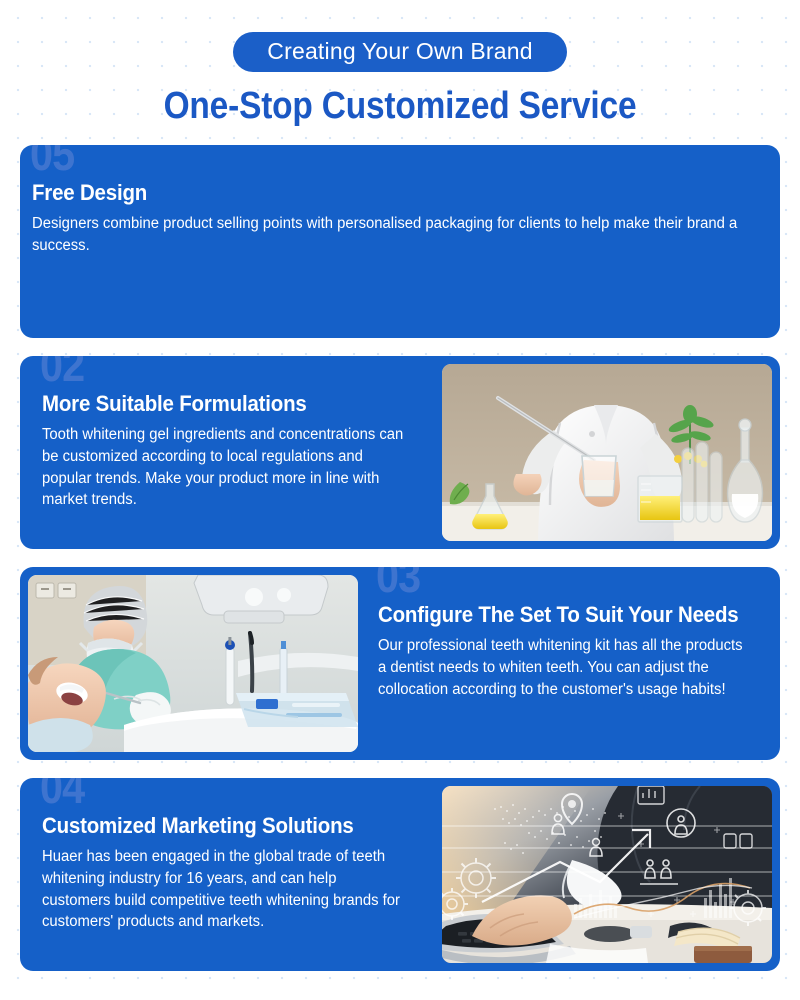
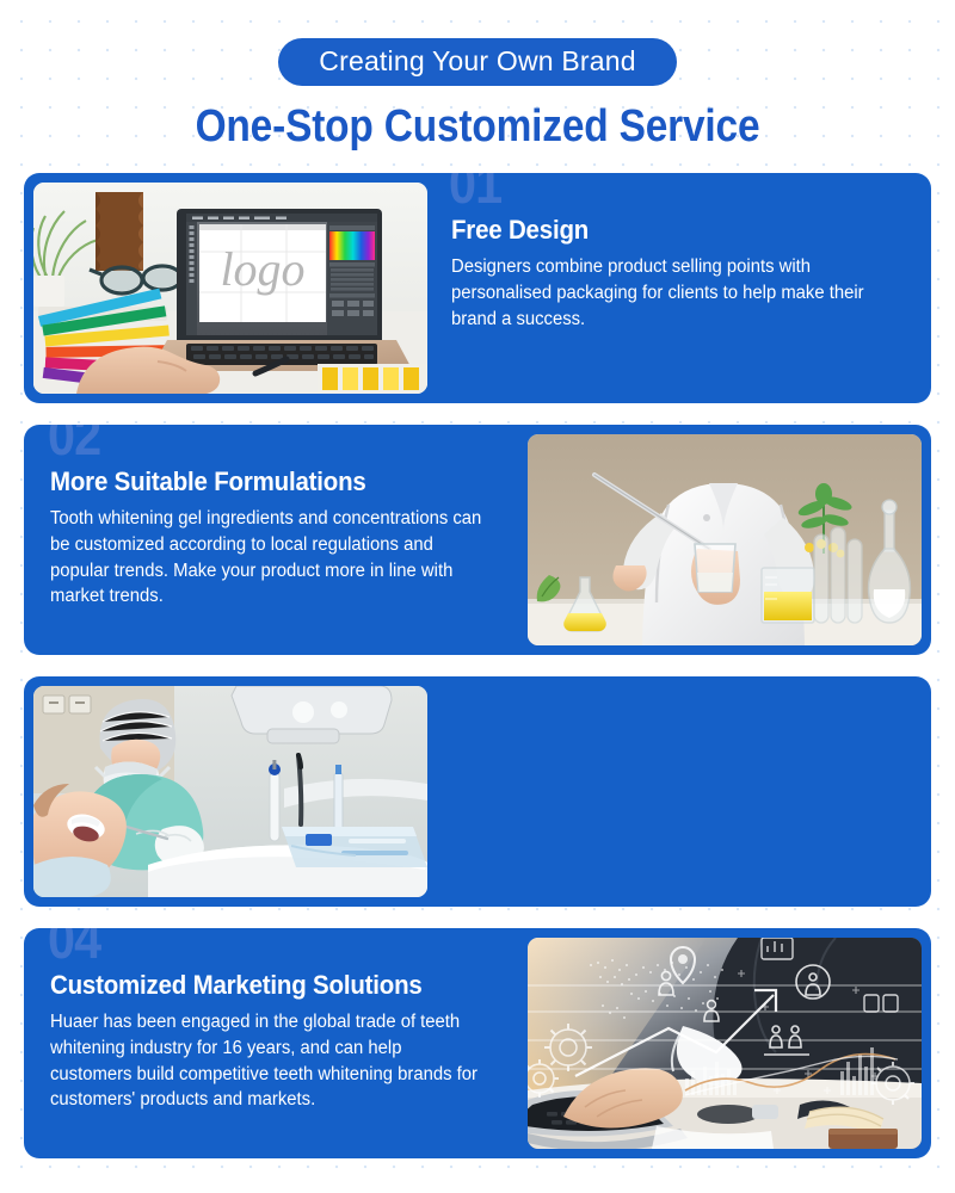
  Creating Your Own Brand
  One-Stop Customized Service
+ logo
- 05
+ 01
  Free Design
  Designers combine product selling points with personalised packaging for clients to help make their brand a success.
  02
  More Suitable Formulations
  Tooth whitening gel ingredients and concentrations can be customized according to local regulations and popular trends. Make your product more in line with market trends.
- 03
- Configure The Set To Suit Your Needs
- Our professional teeth whitening kit has all the products a dentist needs to whiten teeth. You can adjust the collocation according to the customer's usage habits!
  04
  Customized Marketing Solutions
  Huaer has been engaged in the global trade of teeth whitening industry for 16 years, and can help customers build competitive teeth whitening brands for customers' products and markets.
